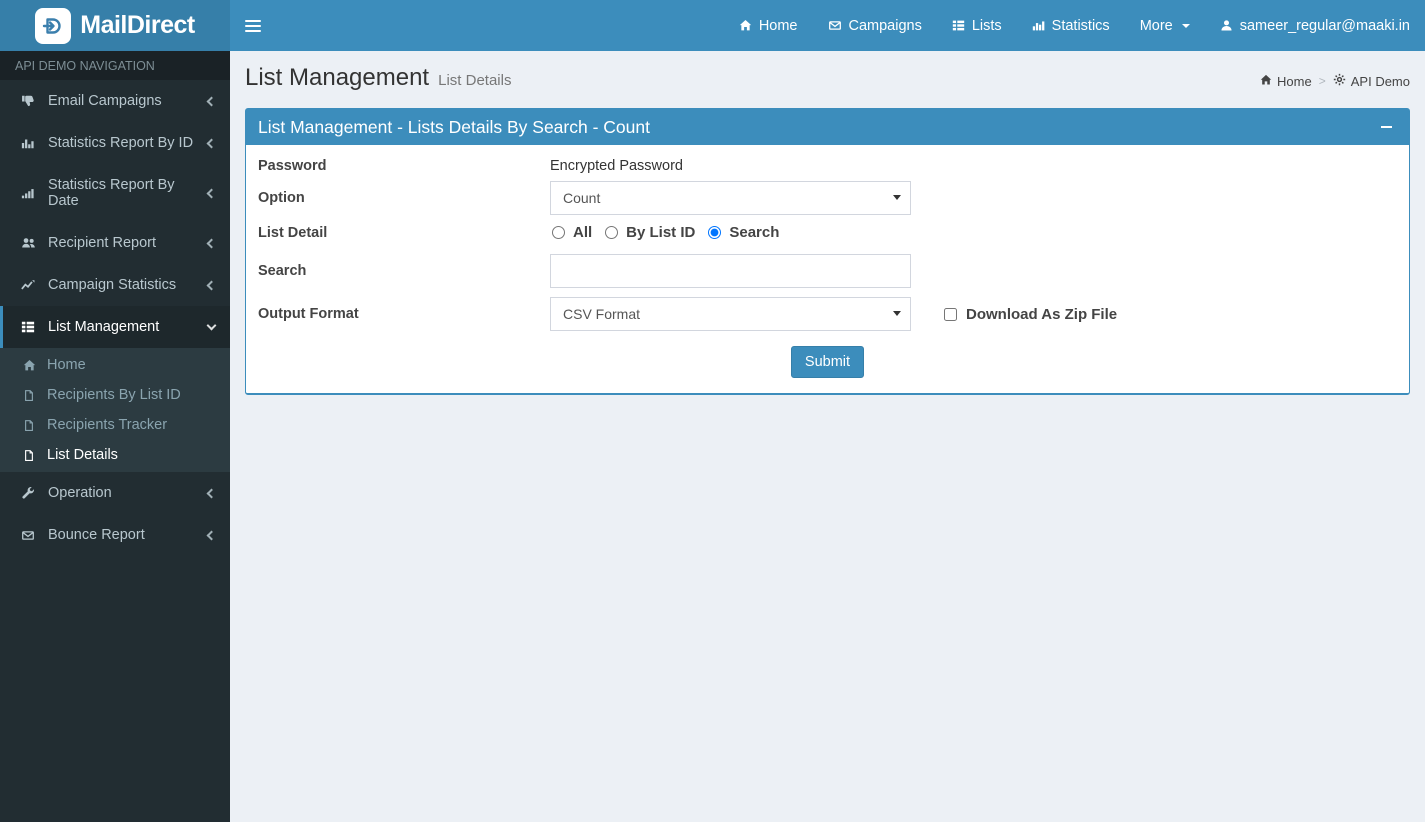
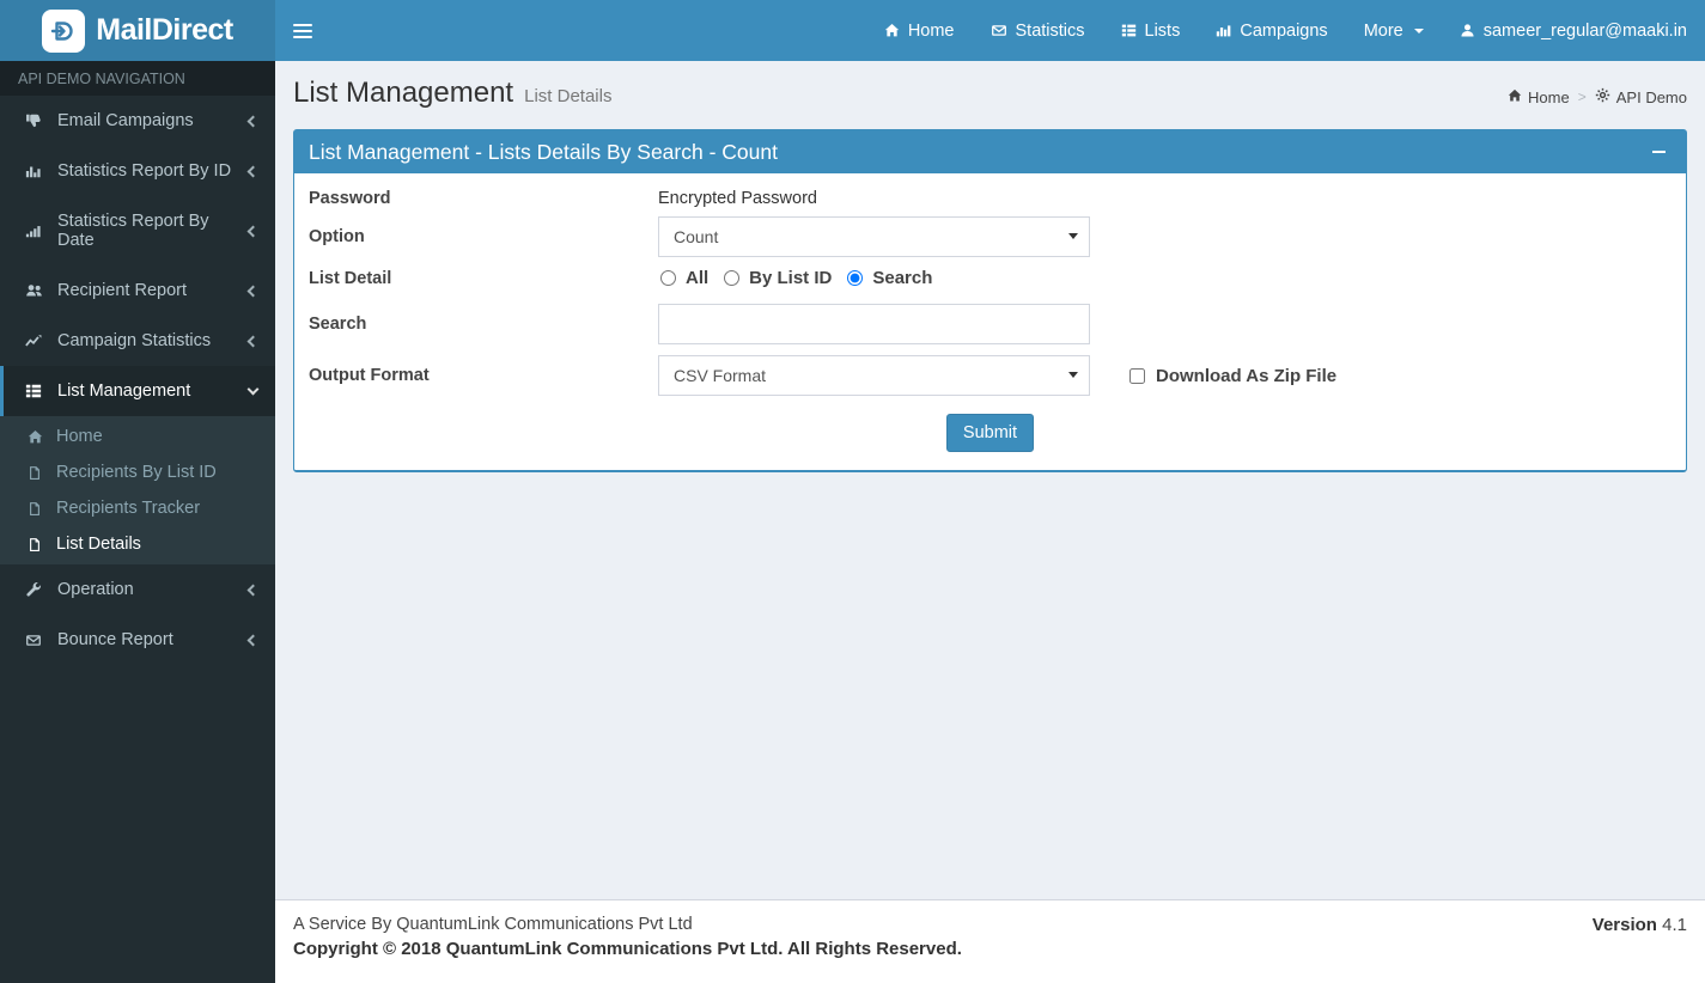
  MailDirect
  Home
- Campaigns
+ Statistics
  Lists
- Statistics
+ Campaigns
  More
  sameer_regular@maaki.in
  API DEMO NAVIGATION
  Email Campaigns
  Statistics Report By ID
  Statistics Report By Date
  Recipient Report
  Campaign Statistics
  List Management
  Home
  Recipients By List ID
  Recipients Tracker
  List Details
  Operation
  Bounce Report
  List Management
  List Details
  Home
  >
  API Demo
  List Management - Lists Details By Search - Count
  Password
  Encrypted Password
  Option
  Count
  List Detail
  All
  By List ID
  Search
  Search
  Output Format
  CSV Format
  Download As Zip File
  Submit
+ A Service By QuantumLink Communications Pvt Ltd
+ Copyright © 2018 QuantumLink Communications Pvt Ltd. All Rights Reserved.
+ Version 4.1
